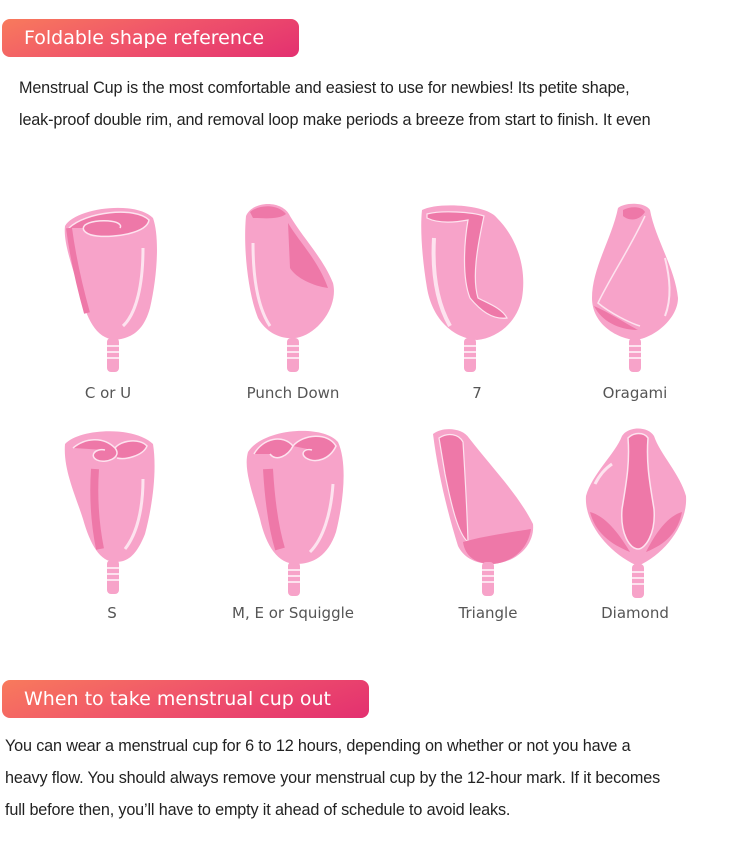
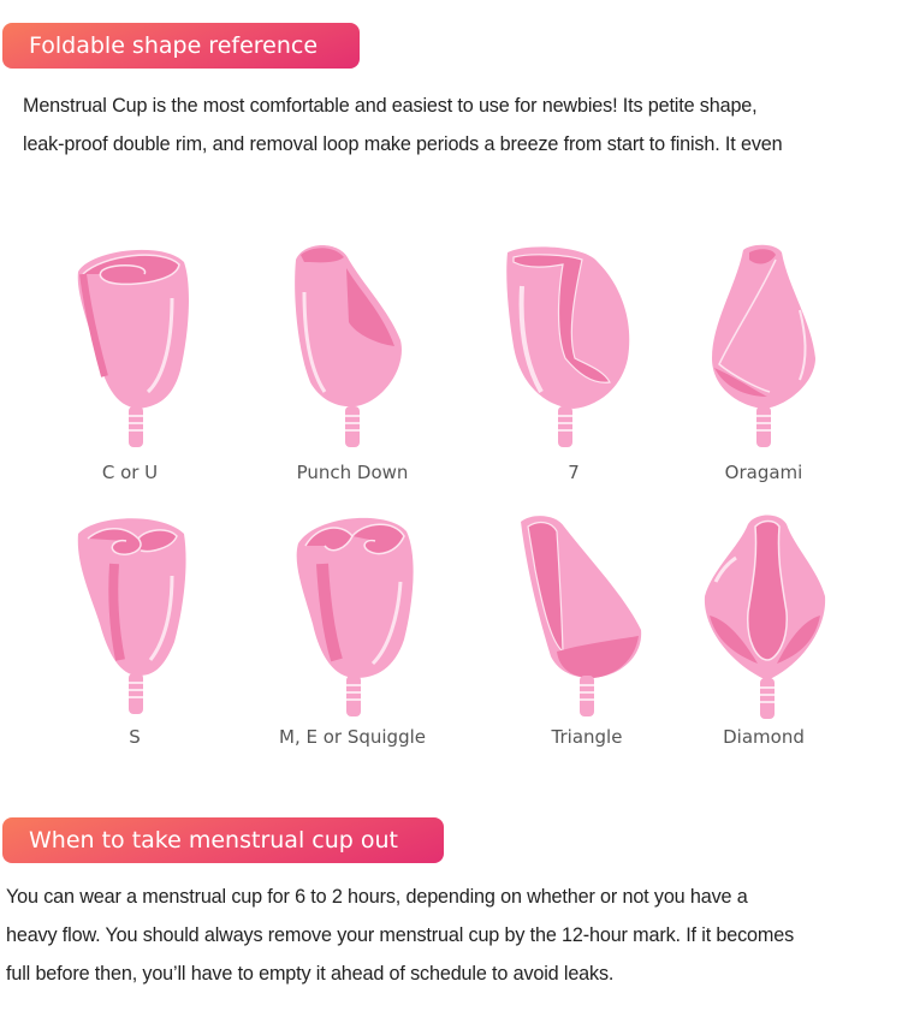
  Foldable shape reference
  Menstrual Cup is the most comfortable and easiest to use for newbies! Its petite shape,
  leak-proof double rim, and removal loop make periods a breeze from start to finish. It even
  C or U
  Punch Down
  7
  Oragami
  S
  M, E or Squiggle
  Triangle
  Diamond
  When to take menstrual cup out
- You can wear a menstrual cup for 6 to 12 hours, depending on whether or not you have a
+ You can wear a menstrual cup for 6 to 2 hours, depending on whether or not you have a
  heavy flow. You should always remove your menstrual cup by the 12-hour mark. If it becomes
  full before then, you’ll have to empty it ahead of schedule to avoid leaks.
